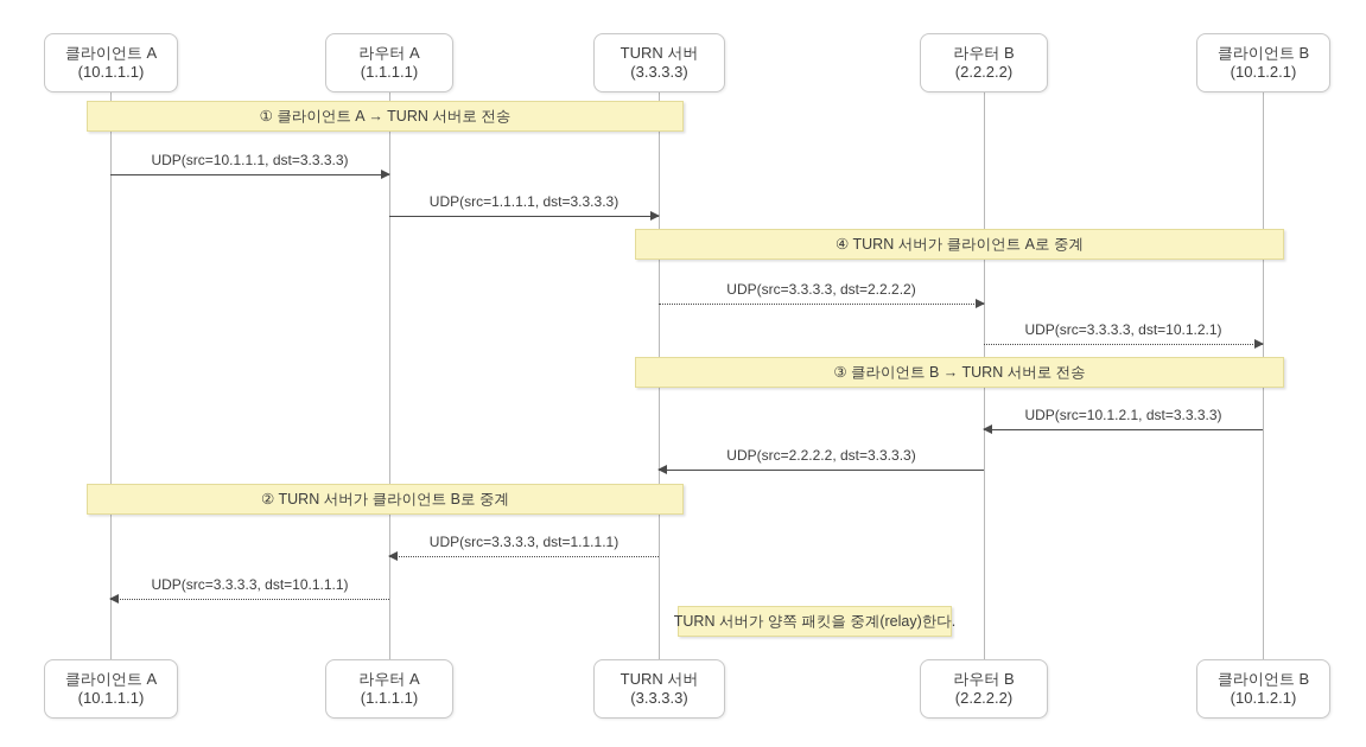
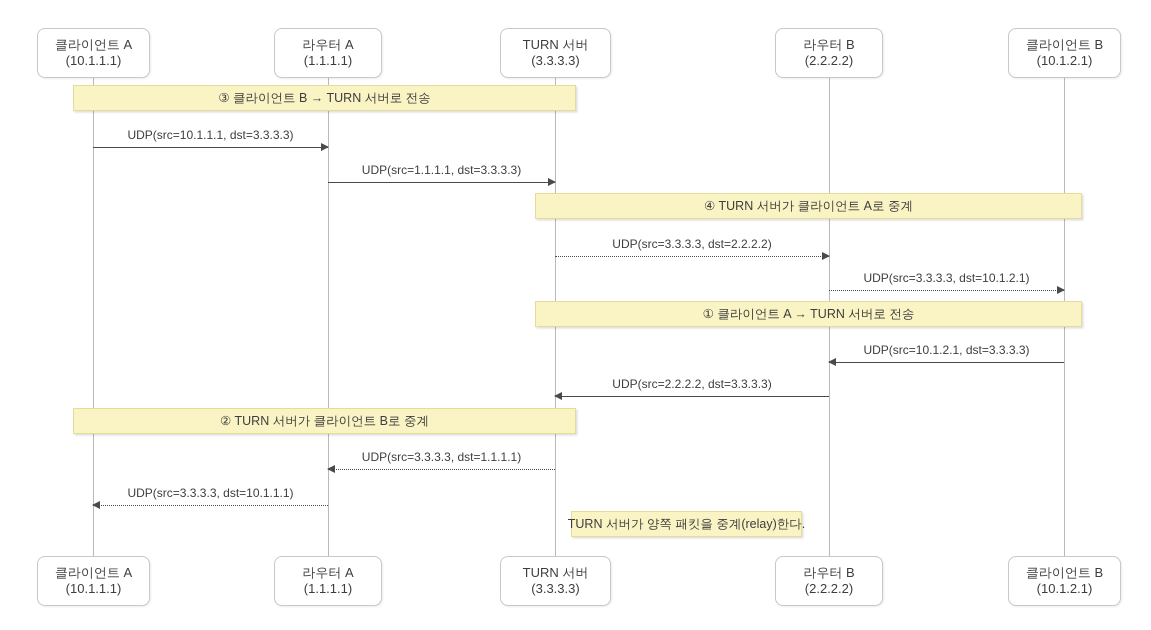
  클라이언트 A
  (10.1.1.1)
  라우터 A
  (1.1.1.1)
  TURN 서버
  (3.3.3.3)
  라우터 B
  (2.2.2.2)
  클라이언트 B
  (10.1.2.1)
- ① 클라이언트 A → TURN 서버로 전송
+ ③ 클라이언트 B → TURN 서버로 전송
  ④ TURN 서버가 클라이언트 A로 중계
- ③ 클라이언트 B → TURN 서버로 전송
+ ① 클라이언트 A → TURN 서버로 전송
  ② TURN 서버가 클라이언트 B로 중계
  UDP(src=10.1.1.1, dst=3.3.3.3)
  UDP(src=1.1.1.1, dst=3.3.3.3)
  UDP(src=3.3.3.3, dst=2.2.2.2)
  UDP(src=3.3.3.3, dst=10.1.2.1)
  UDP(src=10.1.2.1, dst=3.3.3.3)
  UDP(src=2.2.2.2, dst=3.3.3.3)
  UDP(src=3.3.3.3, dst=1.1.1.1)
  UDP(src=3.3.3.3, dst=10.1.1.1)
  TURN 서버가 양쪽 패킷을 중계(relay)한다.
  클라이언트 A
  (10.1.1.1)
  라우터 A
  (1.1.1.1)
  TURN 서버
  (3.3.3.3)
  라우터 B
  (2.2.2.2)
  클라이언트 B
  (10.1.2.1)
